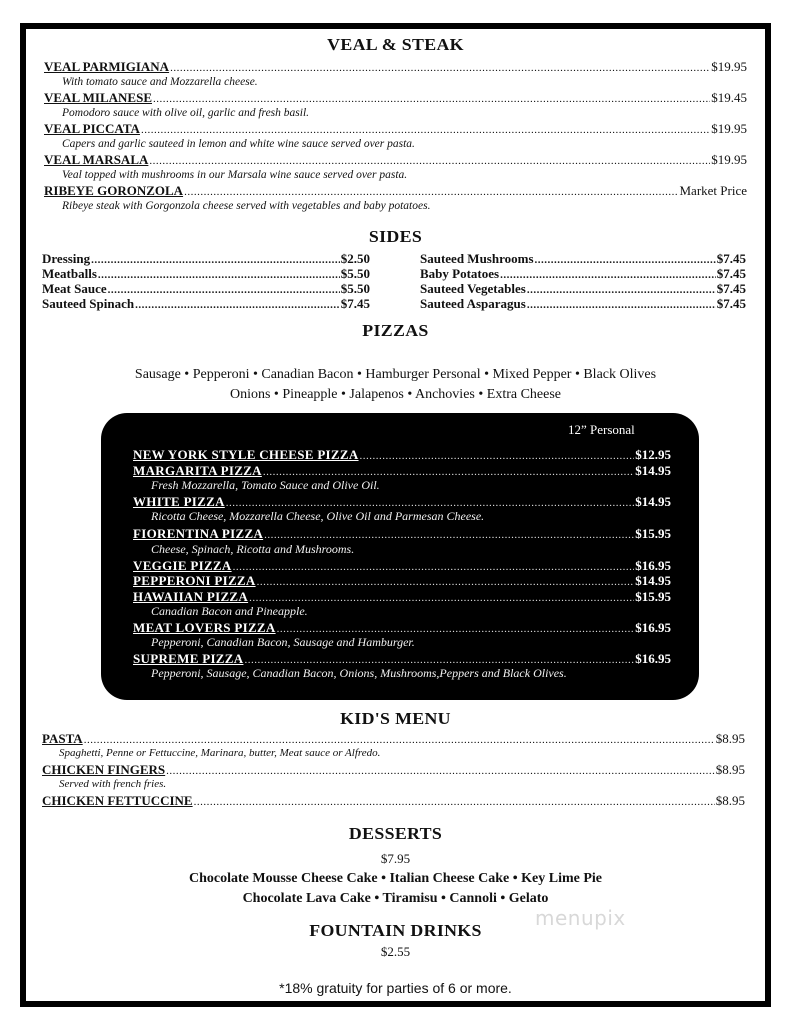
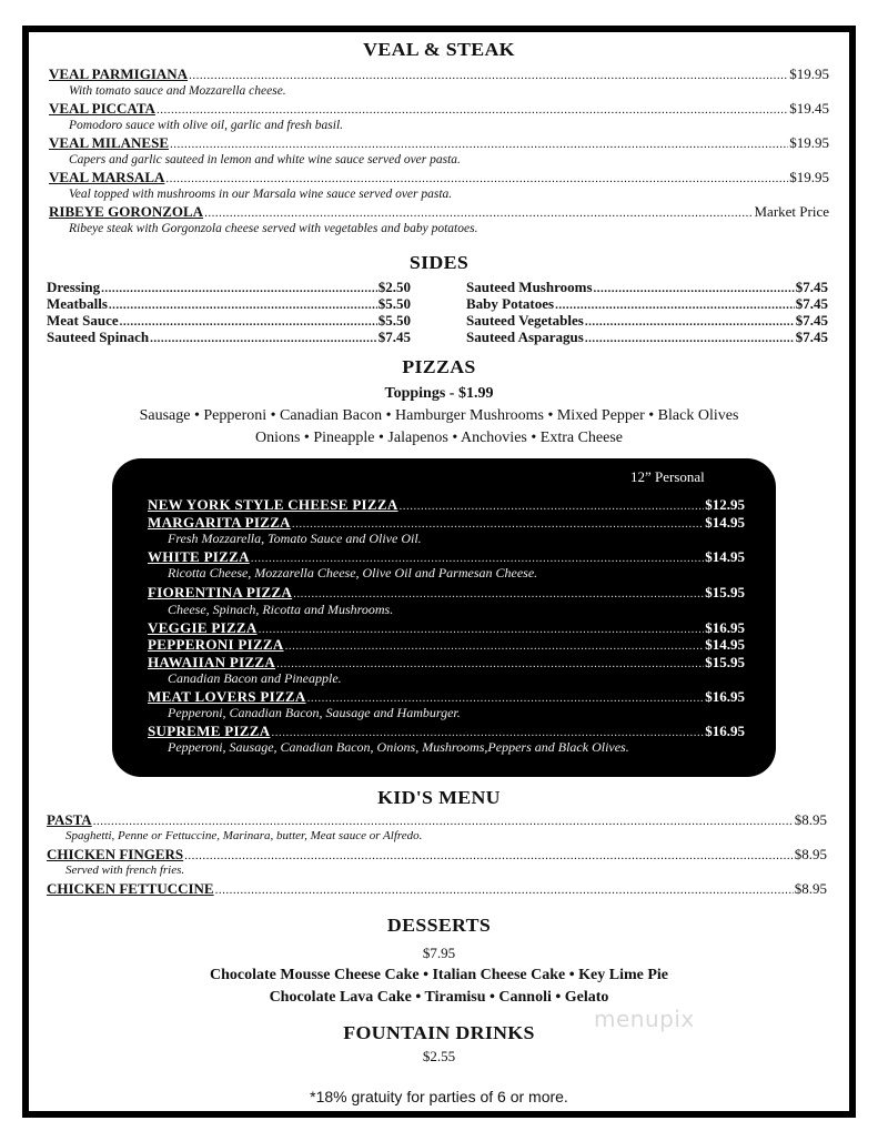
  VEAL & STEAK
  VEAL PARMIGIANA
  $19.95
  With tomato sauce and Mozzarella cheese.
- VEAL MILANESE
+ VEAL PICCATA
  $19.45
  Pomodoro sauce with olive oil, garlic and fresh basil.
- VEAL PICCATA
+ VEAL MILANESE
  $19.95
  Capers and garlic sauteed in lemon and white wine sauce served over pasta.
  VEAL MARSALA
  $19.95
  Veal topped with mushrooms in our Marsala wine sauce served over pasta.
  RIBEYE GORONZOLA
  Market Price
  Ribeye steak with Gorgonzola cheese served with vegetables and baby potatoes.
  SIDES
  Dressing
  $2.50
  Meatballs
  $5.50
  Meat Sauce
  $5.50
  Sauteed Spinach
  $7.45
  Sauteed Mushrooms
  $7.45
  Baby Potatoes
  $7.45
  Sauteed Vegetables
  $7.45
  Sauteed Asparagus
  $7.45
  PIZZAS
+ Toppings - $1.99
- Sausage • Pepperoni • Canadian Bacon • Hamburger Personal • Mixed Pepper • Black Olives
+ Sausage • Pepperoni • Canadian Bacon • Hamburger Mushrooms • Mixed Pepper • Black Olives
  Onions • Pineapple • Jalapenos • Anchovies • Extra Cheese
  12” Personal
  NEW YORK STYLE CHEESE PIZZA
  $12.95
  MARGARITA PIZZA
  $14.95
  Fresh Mozzarella, Tomato Sauce and Olive Oil.
  WHITE PIZZA
  $14.95
  Ricotta Cheese, Mozzarella Cheese, Olive Oil and Parmesan Cheese.
  FIORENTINA PIZZA
  $15.95
  Cheese, Spinach, Ricotta and Mushrooms.
  VEGGIE PIZZA
  $16.95
  PEPPERONI PIZZA
  $14.95
  HAWAIIAN PIZZA
  $15.95
  Canadian Bacon and Pineapple.
  MEAT LOVERS PIZZA
  $16.95
  Pepperoni, Canadian Bacon, Sausage and Hamburger.
  SUPREME PIZZA
  $16.95
  Pepperoni, Sausage, Canadian Bacon, Onions, Mushrooms,Peppers and Black Olives.
  KID'S MENU
  PASTA
  $8.95
  Spaghetti, Penne or Fettuccine, Marinara, butter, Meat sauce or Alfredo.
  CHICKEN FINGERS
  $8.95
  Served with french fries.
  CHICKEN FETTUCCINE
  $8.95
  DESSERTS
  $7.95
  Chocolate Mousse Cheese Cake • Italian Cheese Cake • Key Lime Pie
  Chocolate Lava Cake • Tiramisu • Cannoli • Gelato
  FOUNTAIN DRINKS
  $2.55
  *18% gratuity for parties of 6 or more.
  menupix
